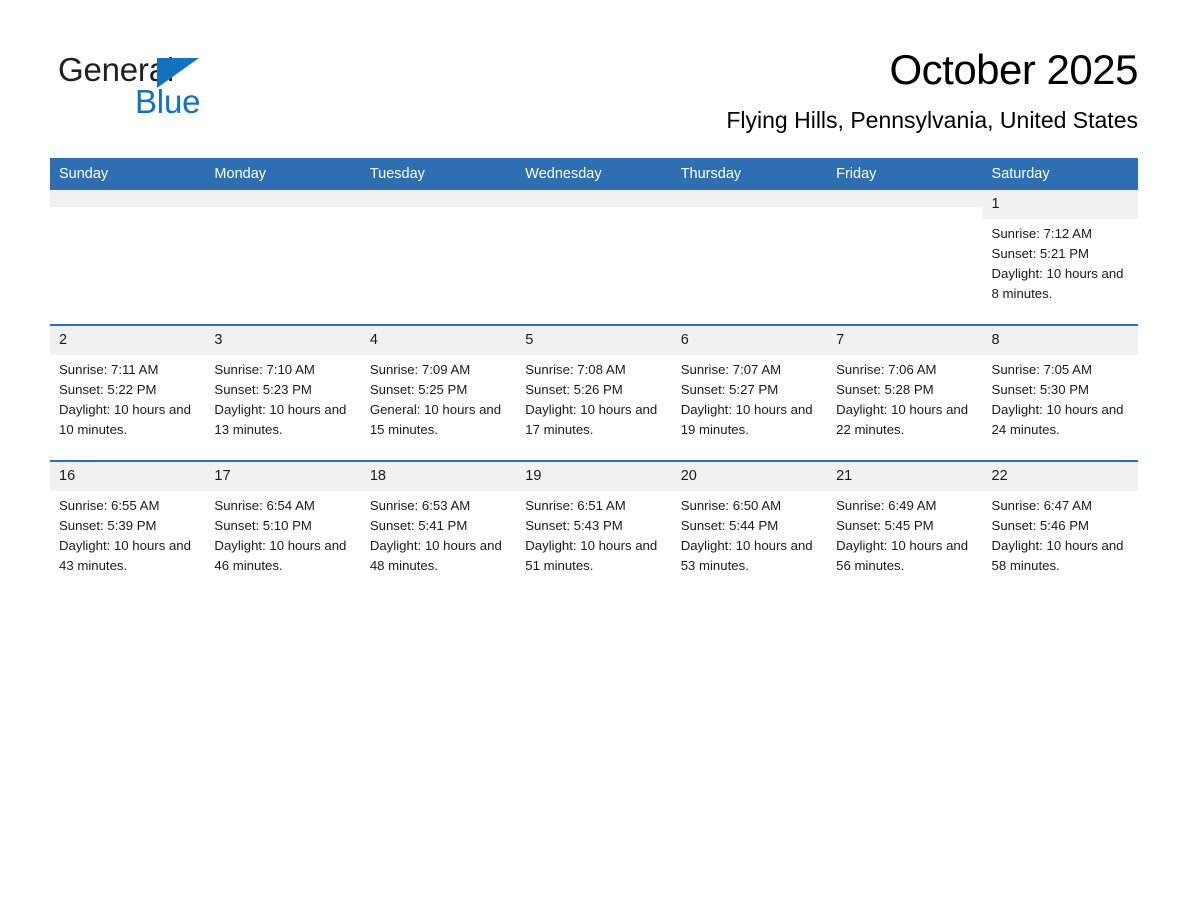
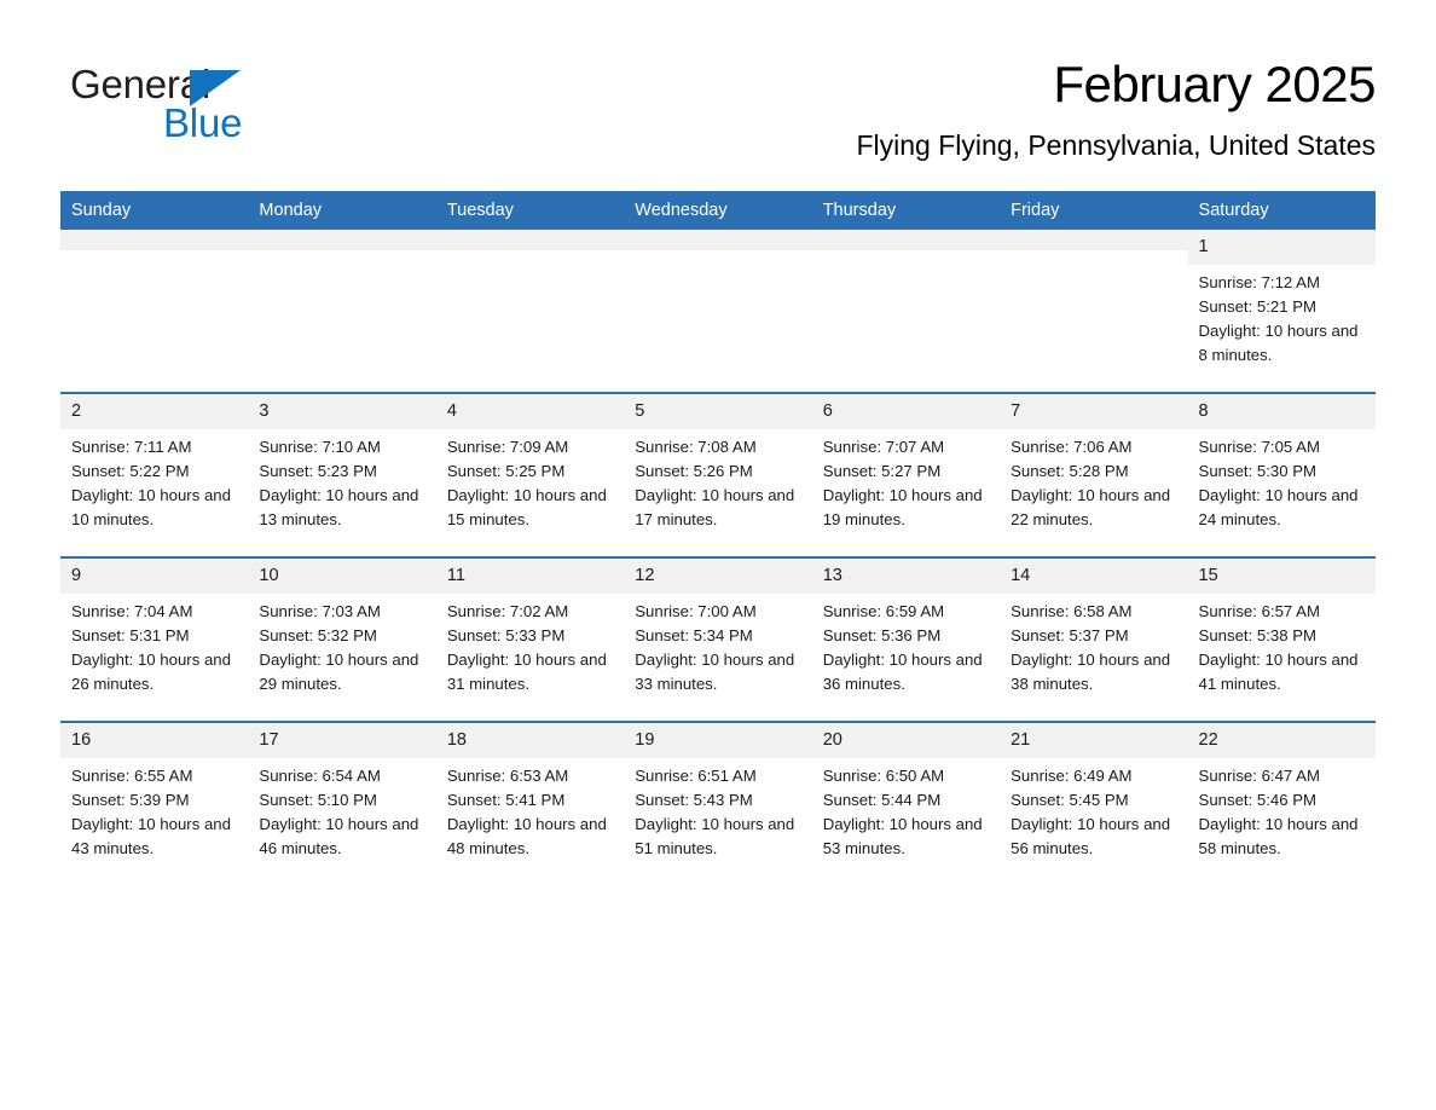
  General
  Blue
- October 2025
+ February 2025
- Flying Hills, Pennsylvania, United States
+ Flying Flying, Pennsylvania, United States
  Sunday	Monday	Tuesday	Wednesday	Thursday	Friday	Saturday
  						1Sunrise: 7:12 AMSunset: 5:21 PMDaylight: 10 hours and 8 minutes.
- 2Sunrise: 7:11 AMSunset: 5:22 PMDaylight: 10 hours and 10 minutes.	3Sunrise: 7:10 AMSunset: 5:23 PMDaylight: 10 hours and 13 minutes.	4Sunrise: 7:09 AMSunset: 5:25 PMGeneral: 10 hours and 15 minutes.	5Sunrise: 7:08 AMSunset: 5:26 PMDaylight: 10 hours and 17 minutes.	6Sunrise: 7:07 AMSunset: 5:27 PMDaylight: 10 hours and 19 minutes.	7Sunrise: 7:06 AMSunset: 5:28 PMDaylight: 10 hours and 22 minutes.	8Sunrise: 7:05 AMSunset: 5:30 PMDaylight: 10 hours and 24 minutes.
+ 2Sunrise: 7:11 AMSunset: 5:22 PMDaylight: 10 hours and 10 minutes.	3Sunrise: 7:10 AMSunset: 5:23 PMDaylight: 10 hours and 13 minutes.	4Sunrise: 7:09 AMSunset: 5:25 PMDaylight: 10 hours and 15 minutes.	5Sunrise: 7:08 AMSunset: 5:26 PMDaylight: 10 hours and 17 minutes.	6Sunrise: 7:07 AMSunset: 5:27 PMDaylight: 10 hours and 19 minutes.	7Sunrise: 7:06 AMSunset: 5:28 PMDaylight: 10 hours and 22 minutes.	8Sunrise: 7:05 AMSunset: 5:30 PMDaylight: 10 hours and 24 minutes.
+ 9Sunrise: 7:04 AMSunset: 5:31 PMDaylight: 10 hours and 26 minutes.	10Sunrise: 7:03 AMSunset: 5:32 PMDaylight: 10 hours and 29 minutes.	11Sunrise: 7:02 AMSunset: 5:33 PMDaylight: 10 hours and 31 minutes.	12Sunrise: 7:00 AMSunset: 5:34 PMDaylight: 10 hours and 33 minutes.	13Sunrise: 6:59 AMSunset: 5:36 PMDaylight: 10 hours and 36 minutes.	14Sunrise: 6:58 AMSunset: 5:37 PMDaylight: 10 hours and 38 minutes.	15Sunrise: 6:57 AMSunset: 5:38 PMDaylight: 10 hours and 41 minutes.
  16Sunrise: 6:55 AMSunset: 5:39 PMDaylight: 10 hours and 43 minutes.	17Sunrise: 6:54 AMSunset: 5:10 PMDaylight: 10 hours and 46 minutes.	18Sunrise: 6:53 AMSunset: 5:41 PMDaylight: 10 hours and 48 minutes.	19Sunrise: 6:51 AMSunset: 5:43 PMDaylight: 10 hours and 51 minutes.	20Sunrise: 6:50 AMSunset: 5:44 PMDaylight: 10 hours and 53 minutes.	21Sunrise: 6:49 AMSunset: 5:45 PMDaylight: 10 hours and 56 minutes.	22Sunrise: 6:47 AMSunset: 5:46 PMDaylight: 10 hours and 58 minutes.
